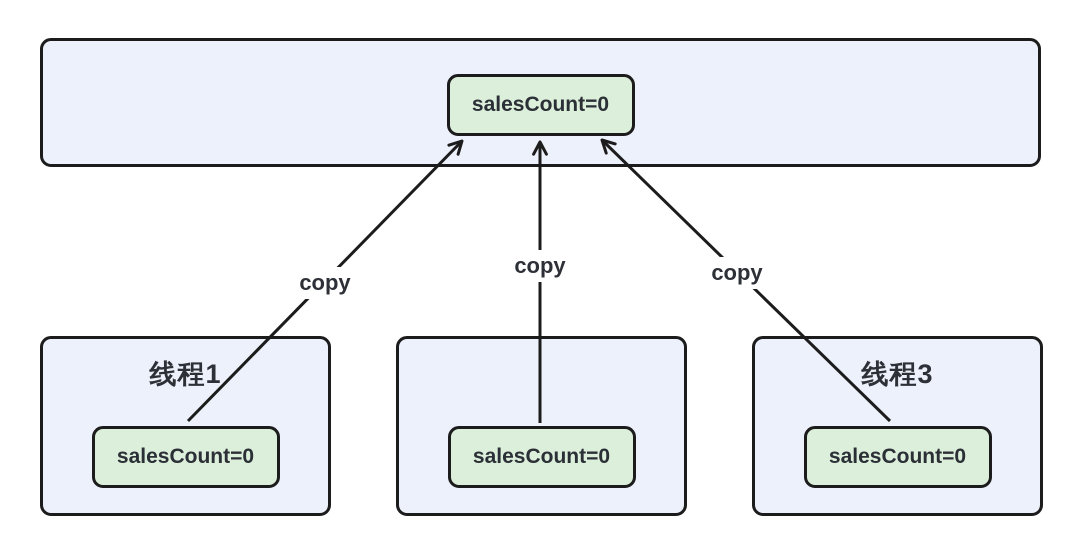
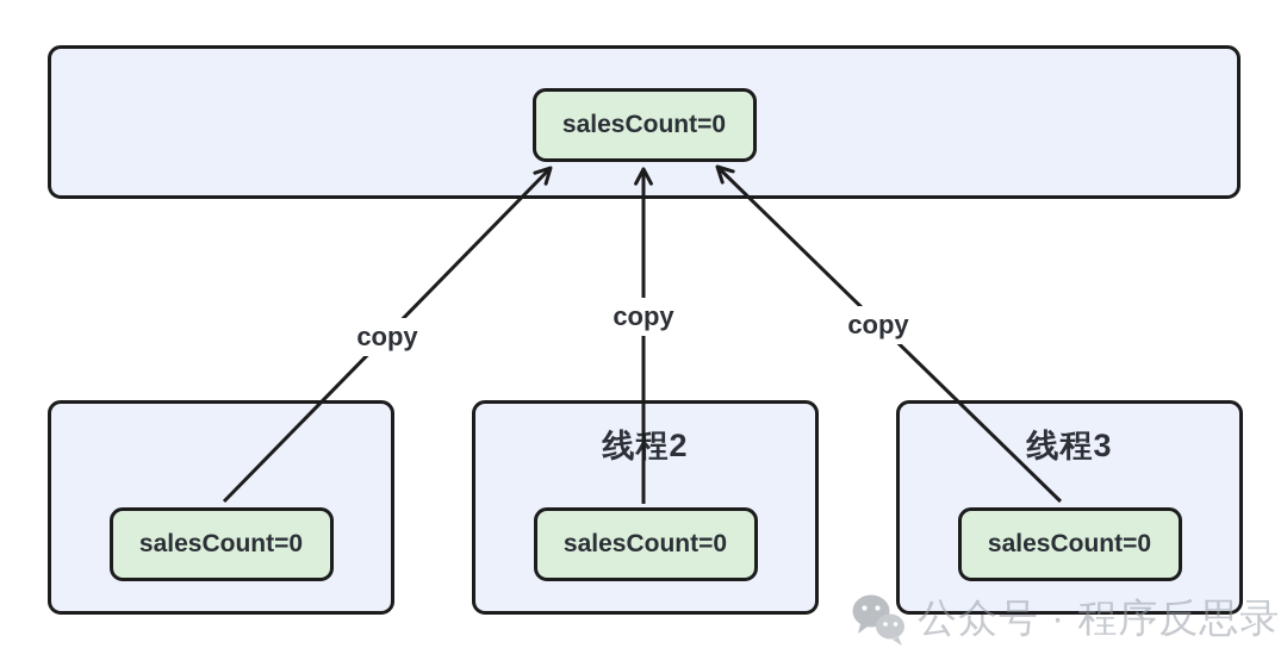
  salesCount=0
- 线程1
  salesCount=0
+ 线程2
  salesCount=0
  线程3
  salesCount=0
  copy
  copy
  copy
+ 公众号 · 程序反思录
